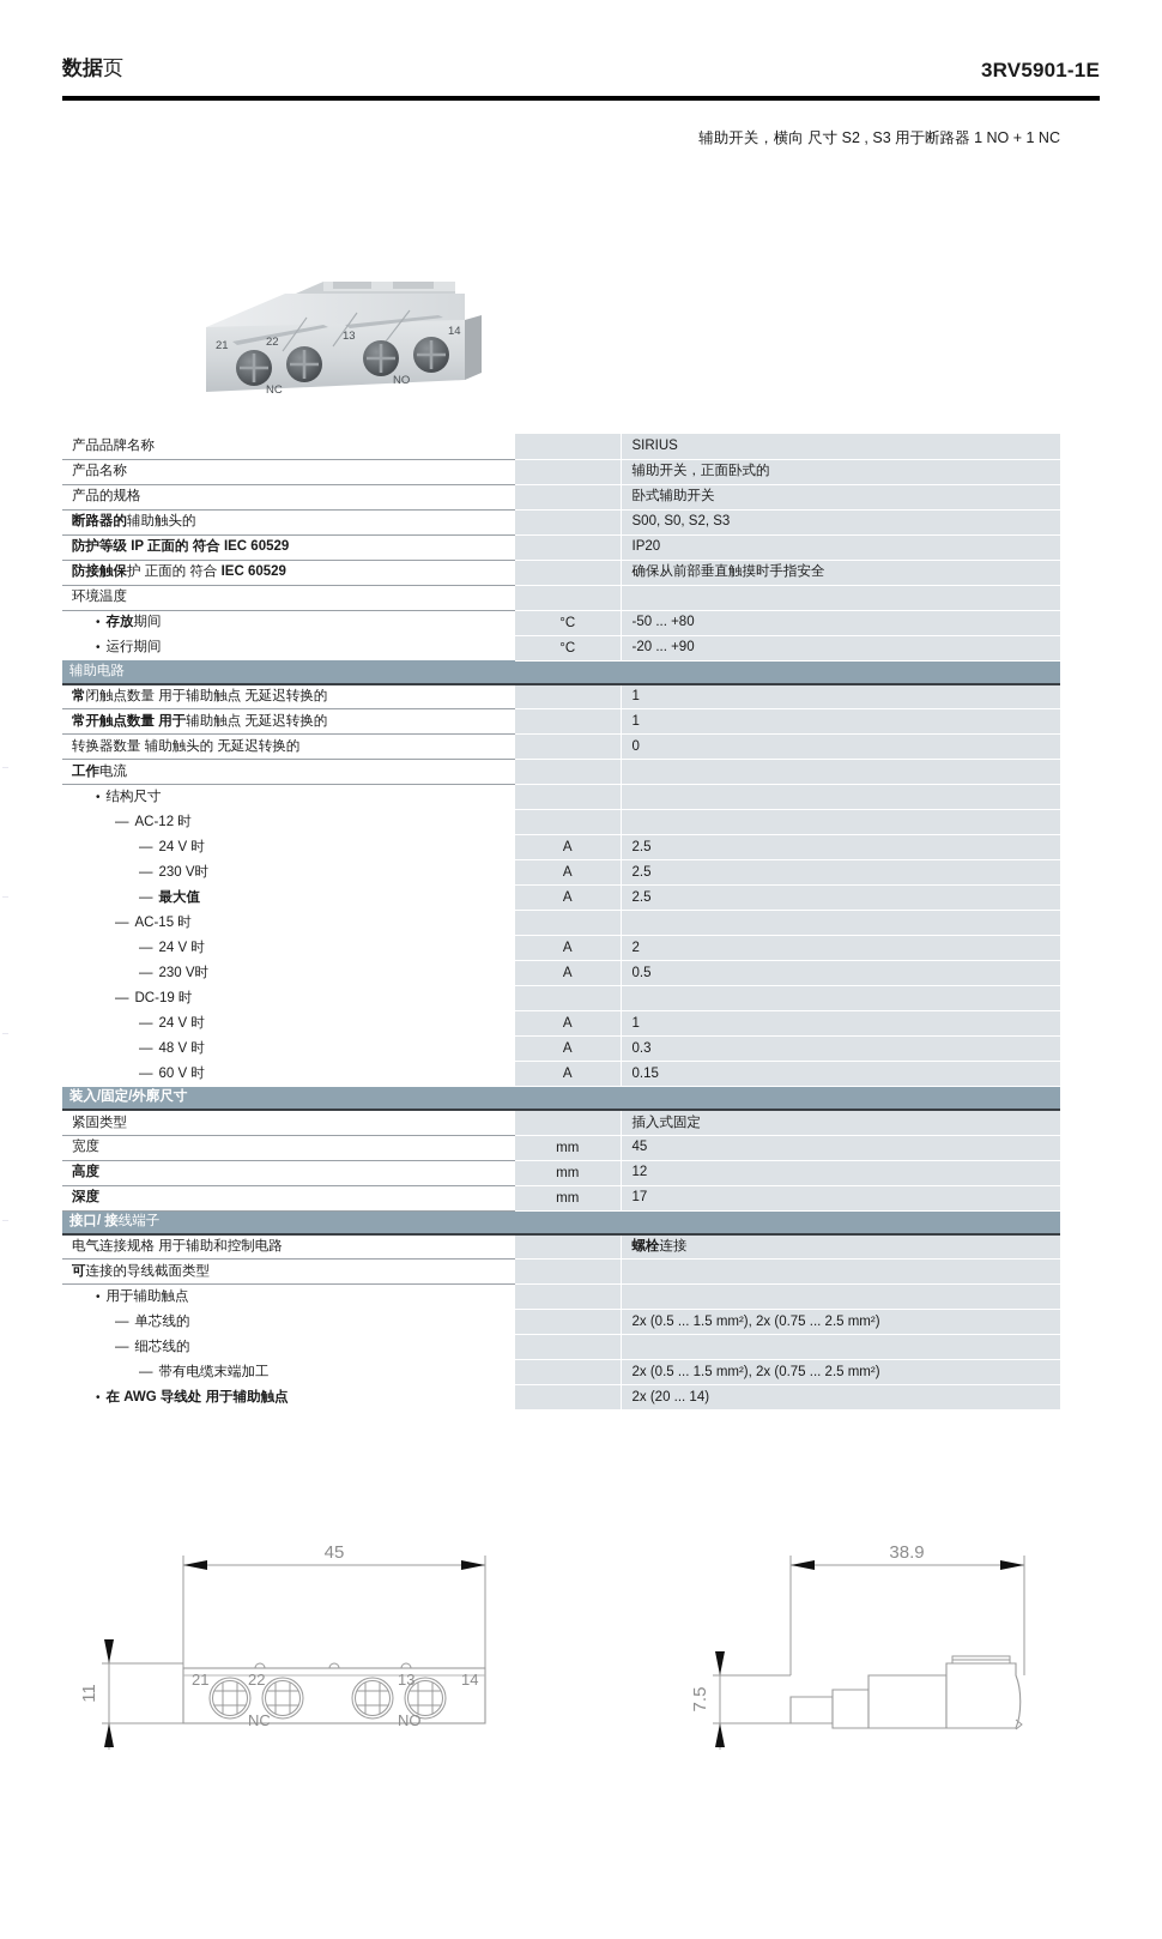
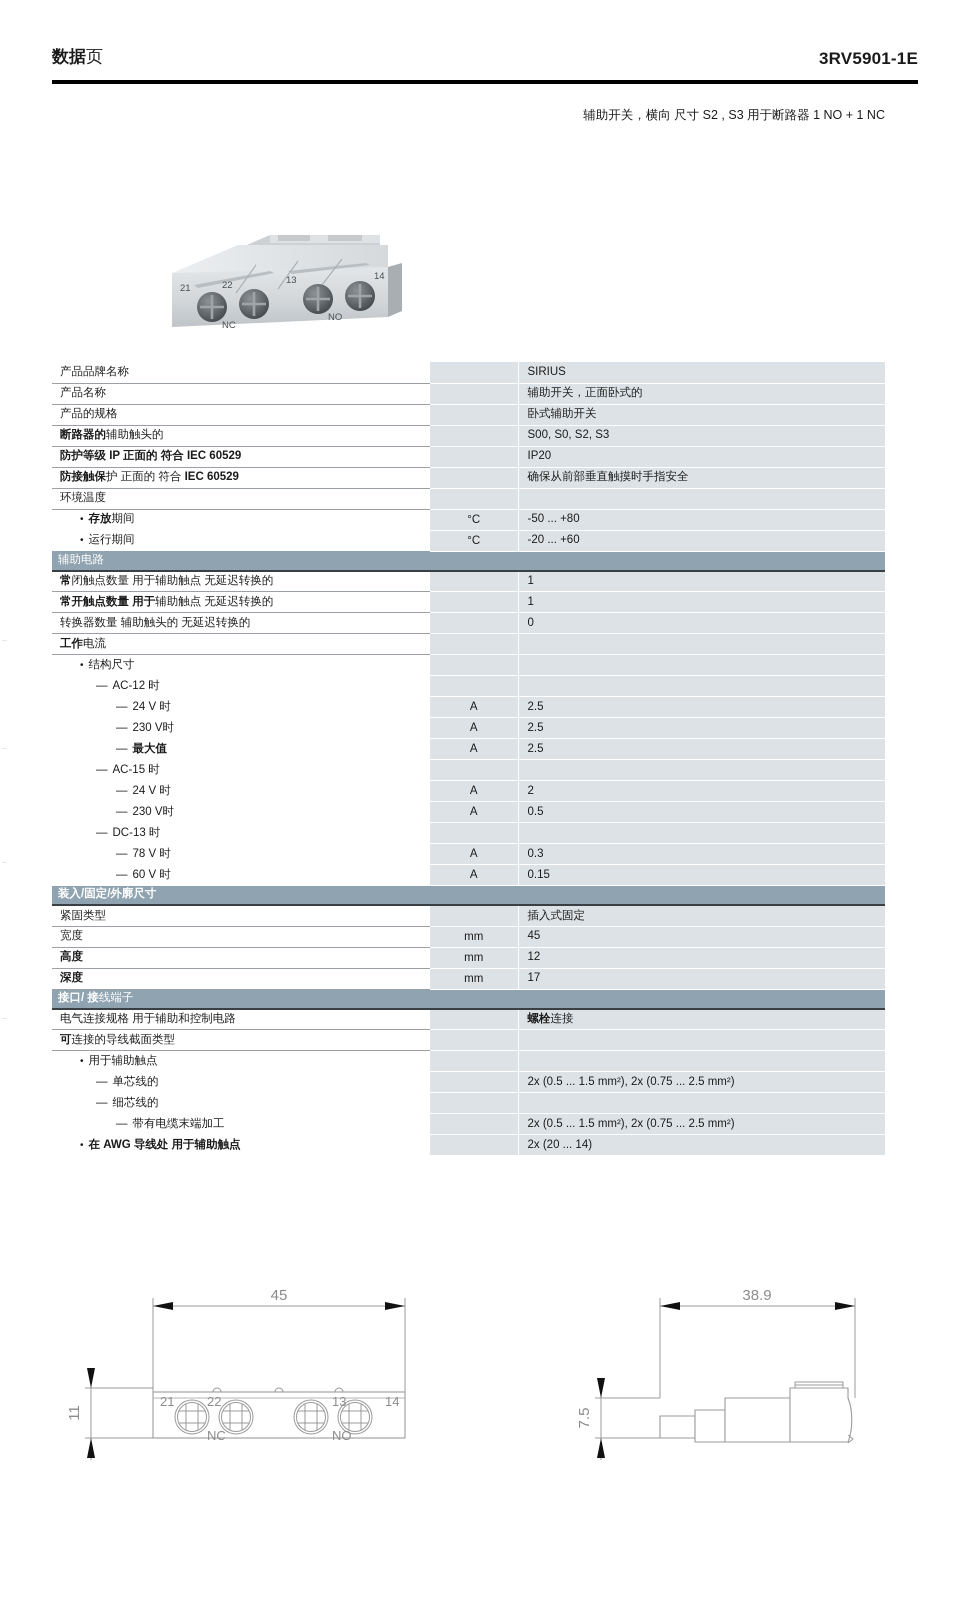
  数据页
  3RV5901-1E
  辅助开关，横向 尺寸 S2 , S3 用于断路器 1 NO + 1 NC
  21
  22
  13
  14
  NC
  NO
  产品品牌名称		SIRIUS
  产品名称		辅助开关，正面卧式的
  产品的规格		卧式辅助开关
  断路器的辅助触头的		S00, S0, S2, S3
  防护等级 IP 正面的 符合 IEC 60529		IP20
  防接触保护 正面的 符合 IEC 60529		确保从前部垂直触摸时手指安全
  环境温度
  存放期间	°C	-50 ... +80
- 运行期间	°C	-20 ... +90
+ 运行期间	°C	-20 ... +60
  辅助电路
  常闭触点数量 用于辅助触点 无延迟转换的		1
  常开触点数量 用于辅助触点 无延迟转换的		1
  转换器数量 辅助触头的 无延迟转换的		0
  工作电流
  结构尺寸
  AC-12 时
  24 V 时	A	2.5
  230 V时	A	2.5
  最大值	A	2.5
  AC-15 时
  24 V 时	A	2
  230 V时	A	0.5
- DC-19 时
+ DC-13 时
- 24 V 时	A	1
- 48 V 时	A	0.3
+ 78 V 时	A	0.3
  60 V 时	A	0.15
  装入/固定/外廓尺寸
  紧固类型		插入式固定
  宽度	mm	45
  高度	mm	12
  深度	mm	17
  接口/ 接线端子
  电气连接规格 用于辅助和控制电路		螺栓连接
  可连接的导线截面类型
  用于辅助触点
  单芯线的		2x (0.5 ... 1.5 mm²), 2x (0.75 ... 2.5 mm²)
  细芯线的
  带有电缆末端加工		2x (0.5 ... 1.5 mm²), 2x (0.75 ... 2.5 mm²)
  在 AWG 导线处 用于辅助触点		2x (20 ... 14)
  45
  21
  22
  13
  14
  NC
  NO
  38.9
